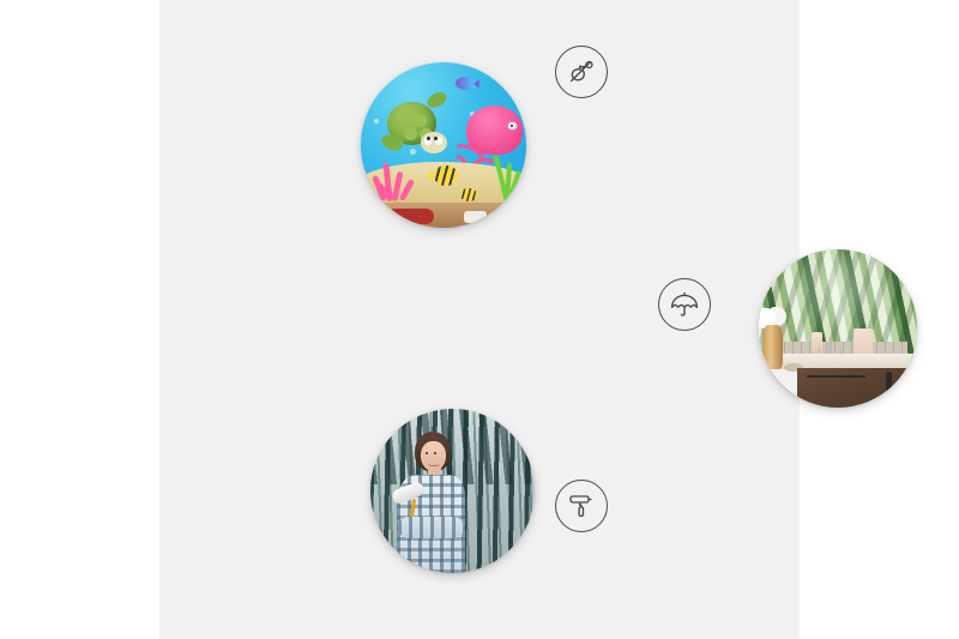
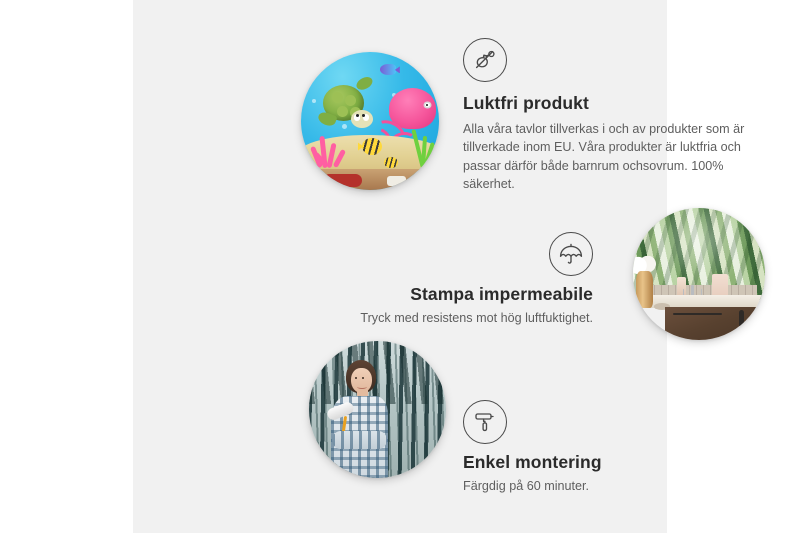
+ Luktfri produkt
+ Alla våra tavlor tillverkas i och av produkter som är tillverkade inom EU. Våra produkter är luktfria och passar därför både barnrum ochsovrum. 100% säkerhet.
+ Stampa impermeabile
+ Tryck med resistens mot hög luftfuktighet.
+ Enkel montering
+ Färgdig på 60 minuter.
